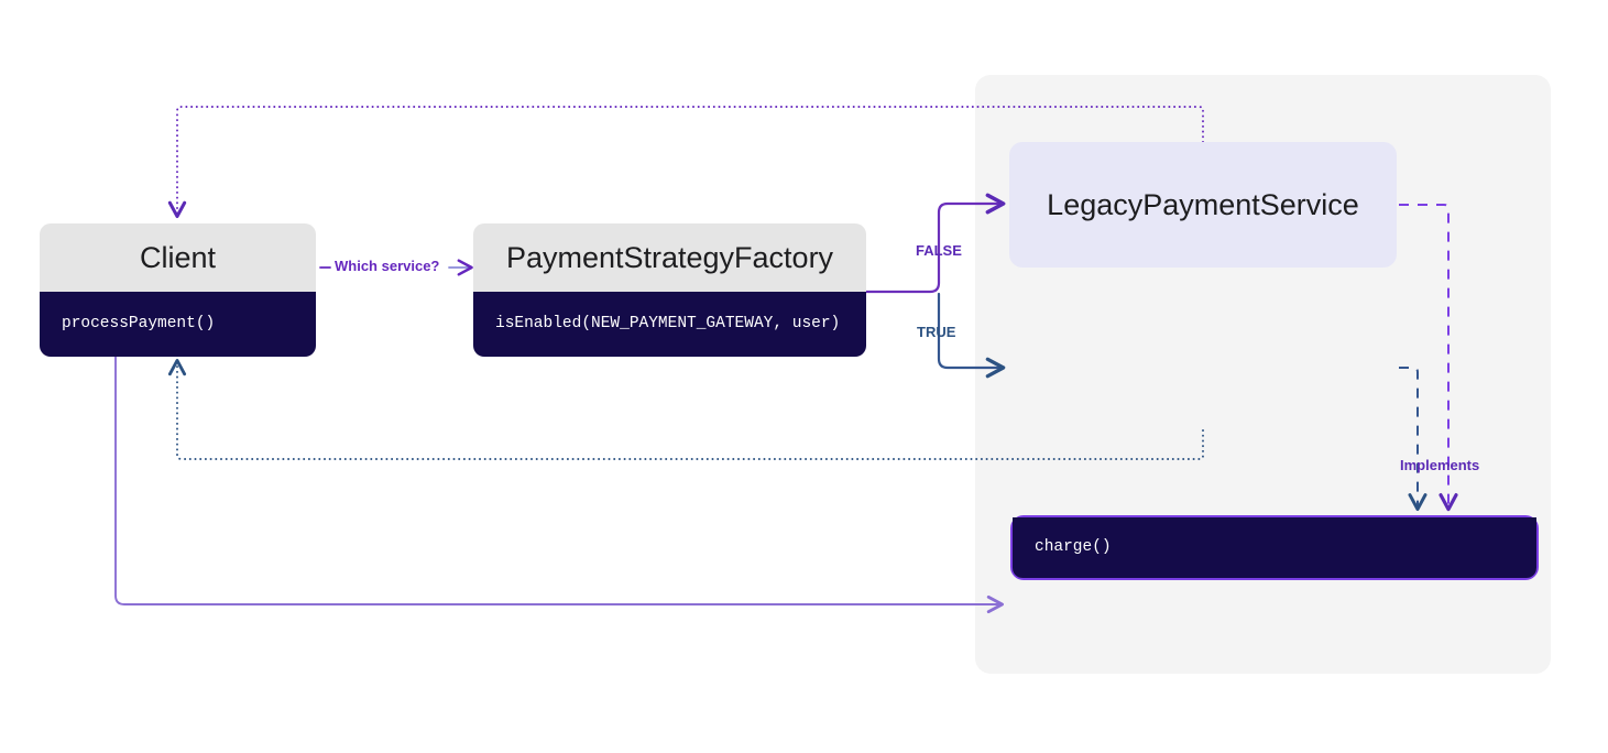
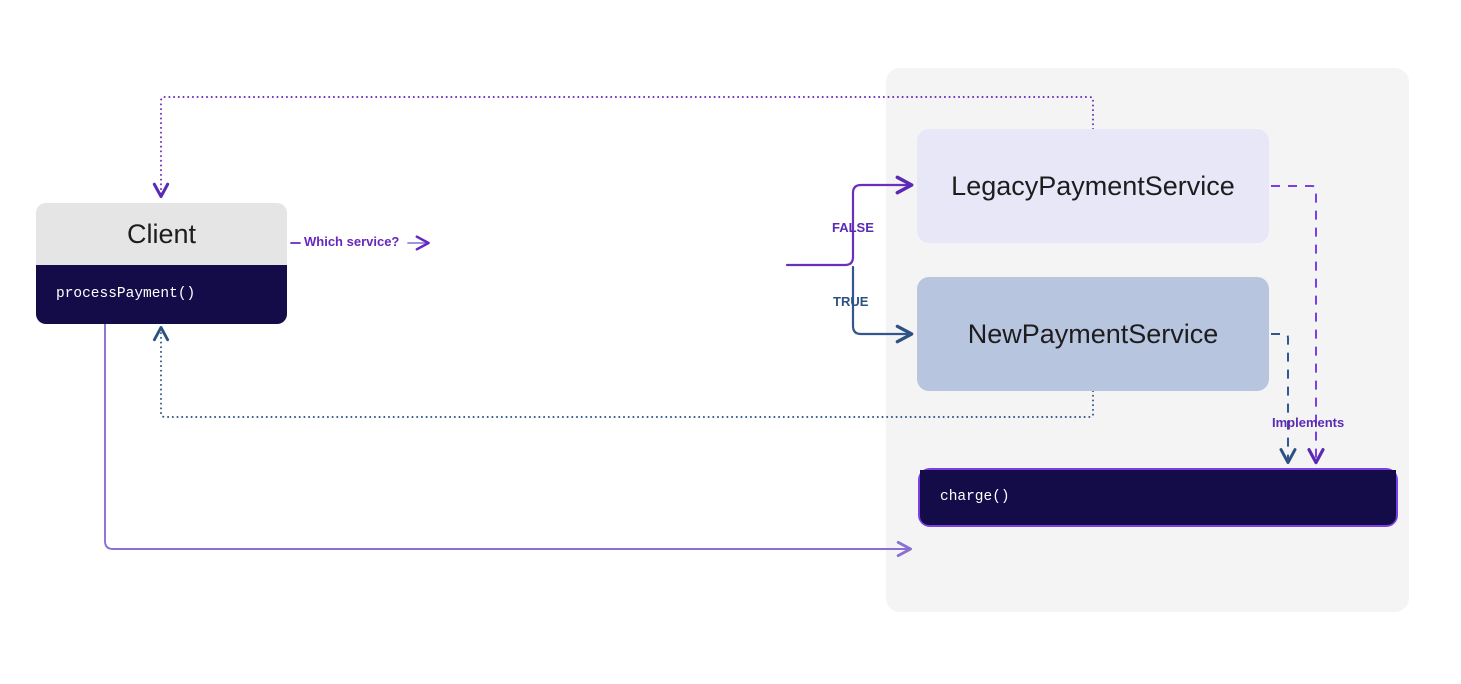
  Client
  processPayment()
- PaymentStrategyFactory
- isEnabled(NEW_PAYMENT_GATEWAY, user)
  LegacyPaymentService
+ NewPaymentService
  charge()
  Which service?
  FALSE
  TRUE
  Implements
